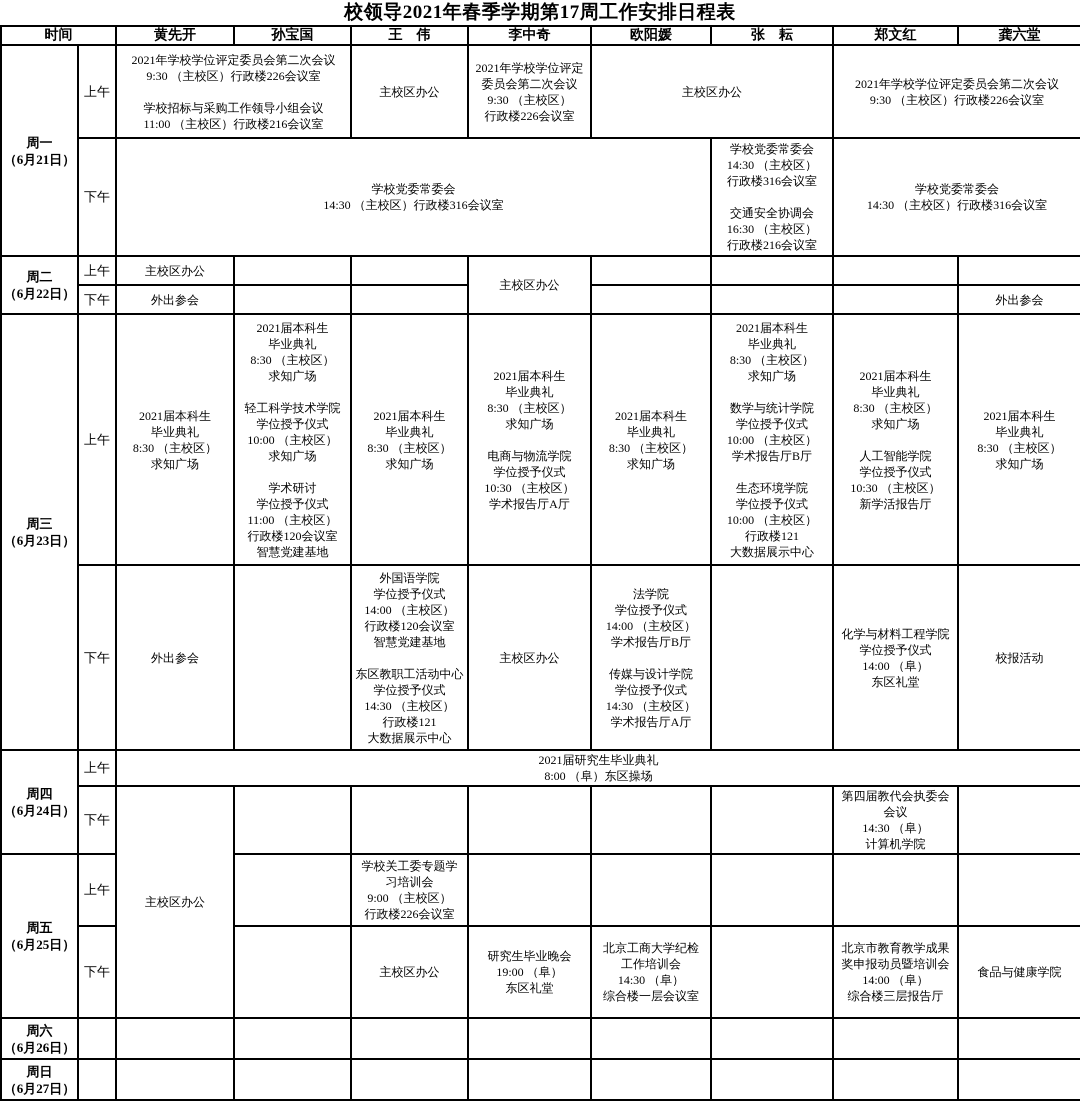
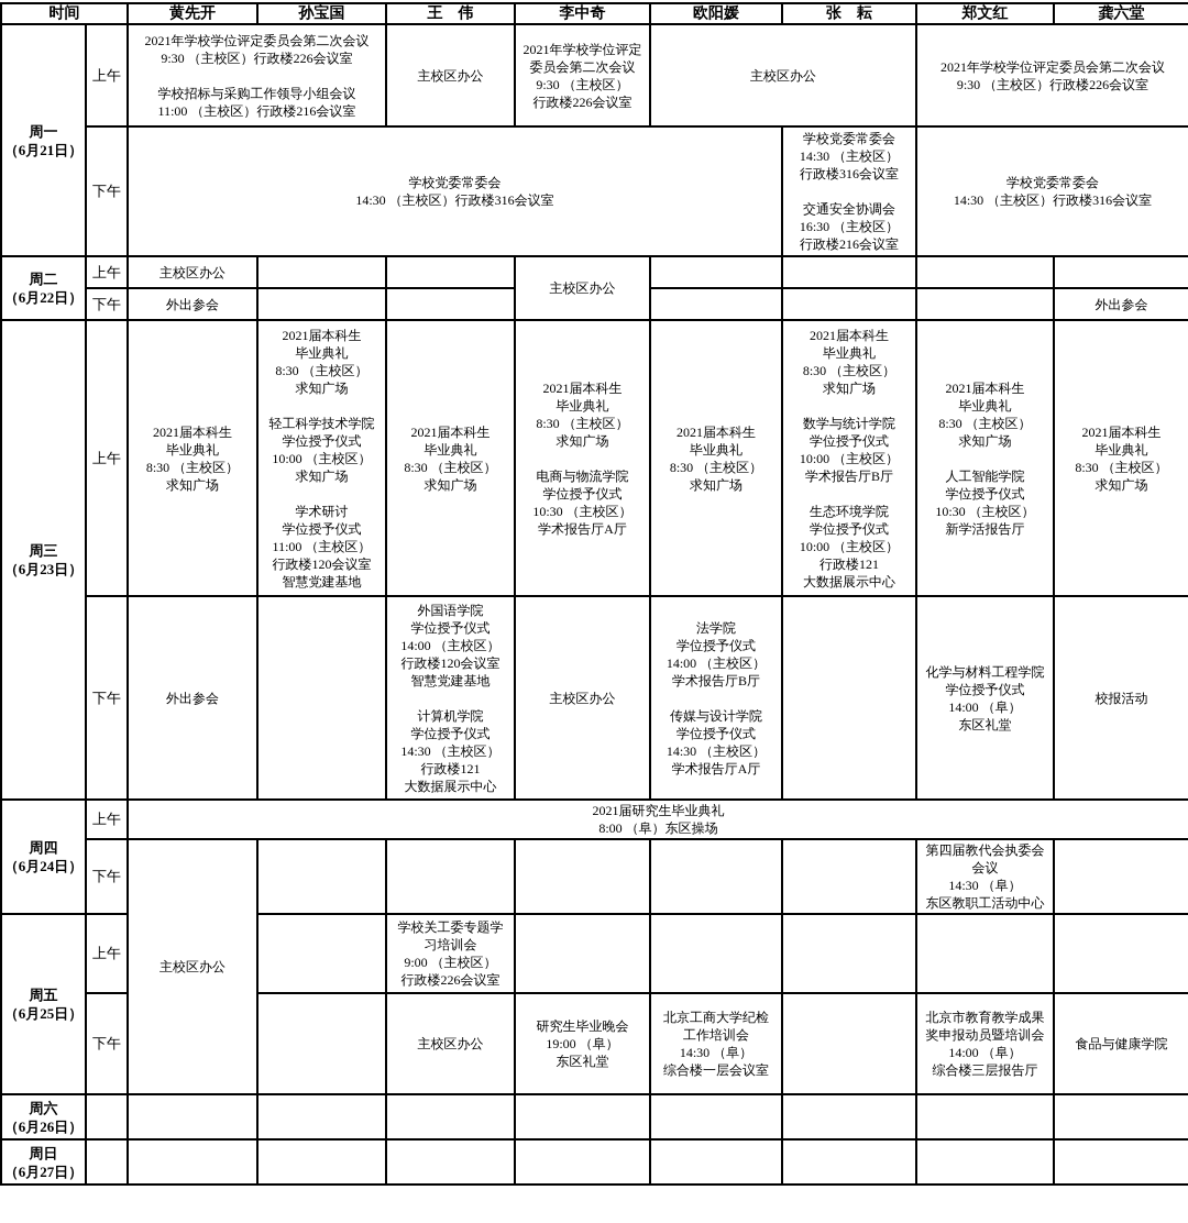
- 校领导2021年春季学期第17周工作安排日程表
  时间	黄先开	孙宝国	王 伟	李中奇	欧阳媛	张 耘	郑文红	龚六堂
  周一（6月21日）	上午	2021年学校学位评定委员会第二次会议9:30 （主校区）行政楼226会议室 学校招标与采购工作领导小组会议11:00 （主校区）行政楼216会议室	主校区办公	2021年学校学位评定委员会第二次会议9:30 （主校区）行政楼226会议室	主校区办公	2021年学校学位评定委员会第二次会议9:30 （主校区）行政楼226会议室
  下午	学校党委常委会14:30 （主校区）行政楼316会议室	学校党委常委会14:30 （主校区）行政楼316会议室 交通安全协调会16:30 （主校区）行政楼216会议室	学校党委常委会14:30 （主校区）行政楼316会议室
  周二（6月22日）	上午	主校区办公			主校区办公
  下午	外出参会						外出参会
  周三（6月23日）	上午	2021届本科生毕业典礼8:30 （主校区）求知广场	2021届本科生毕业典礼8:30 （主校区）求知广场 轻工科学技术学院学位授予仪式10:00 （主校区）求知广场 学术研讨学位授予仪式11:00 （主校区）行政楼120会议室智慧党建基地	2021届本科生毕业典礼8:30 （主校区）求知广场	2021届本科生毕业典礼8:30 （主校区）求知广场 电商与物流学院学位授予仪式10:30 （主校区）学术报告厅A厅	2021届本科生毕业典礼8:30 （主校区）求知广场	2021届本科生毕业典礼8:30 （主校区）求知广场 数学与统计学院学位授予仪式10:00 （主校区）学术报告厅B厅 生态环境学院学位授予仪式10:00 （主校区）行政楼121大数据展示中心	2021届本科生毕业典礼8:30 （主校区）求知广场 人工智能学院学位授予仪式10:30 （主校区）新学活报告厅	2021届本科生毕业典礼8:30 （主校区）求知广场
- 下午	外出参会		外国语学院学位授予仪式14:00 （主校区）行政楼120会议室智慧党建基地 东区教职工活动中心学位授予仪式14:30 （主校区）行政楼121大数据展示中心	主校区办公	法学院学位授予仪式14:00 （主校区）学术报告厅B厅 传媒与设计学院学位授予仪式14:30 （主校区）学术报告厅A厅		化学与材料工程学院学位授予仪式14:00 （阜）东区礼堂	校报活动
+ 下午	外出参会		外国语学院学位授予仪式14:00 （主校区）行政楼120会议室智慧党建基地 计算机学院学位授予仪式14:30 （主校区）行政楼121大数据展示中心	主校区办公	法学院学位授予仪式14:00 （主校区）学术报告厅B厅 传媒与设计学院学位授予仪式14:30 （主校区）学术报告厅A厅		化学与材料工程学院学位授予仪式14:00 （阜）东区礼堂	校报活动
  周四（6月24日）	上午	2021届研究生毕业典礼8:00 （阜）东区操场
- 下午	主校区办公						第四届教代会执委会会议14:30 （阜）计算机学院
+ 下午	主校区办公						第四届教代会执委会会议14:30 （阜）东区教职工活动中心
  周五（6月25日）	上午		学校关工委专题学习培训会9:00 （主校区）行政楼226会议室
  下午		主校区办公	研究生毕业晚会19:00 （阜）东区礼堂	北京工商大学纪检工作培训会14:30 （阜）综合楼一层会议室		北京市教育教学成果奖申报动员暨培训会14:00 （阜）综合楼三层报告厅	食品与健康学院
  周六（6月26日）
  周日（6月27日）
